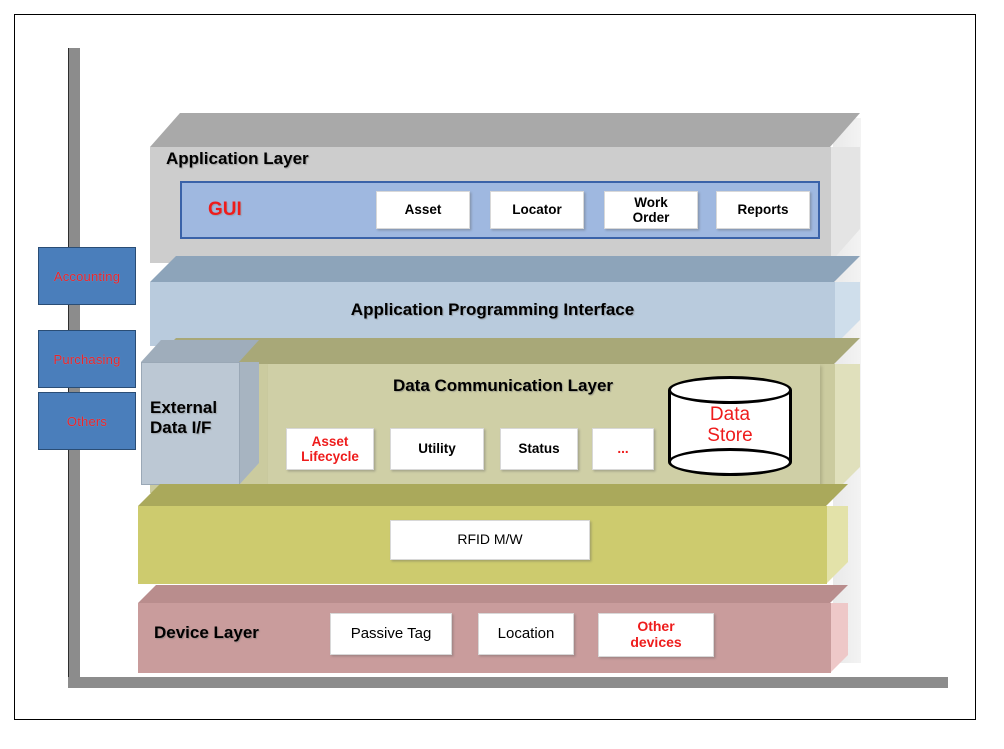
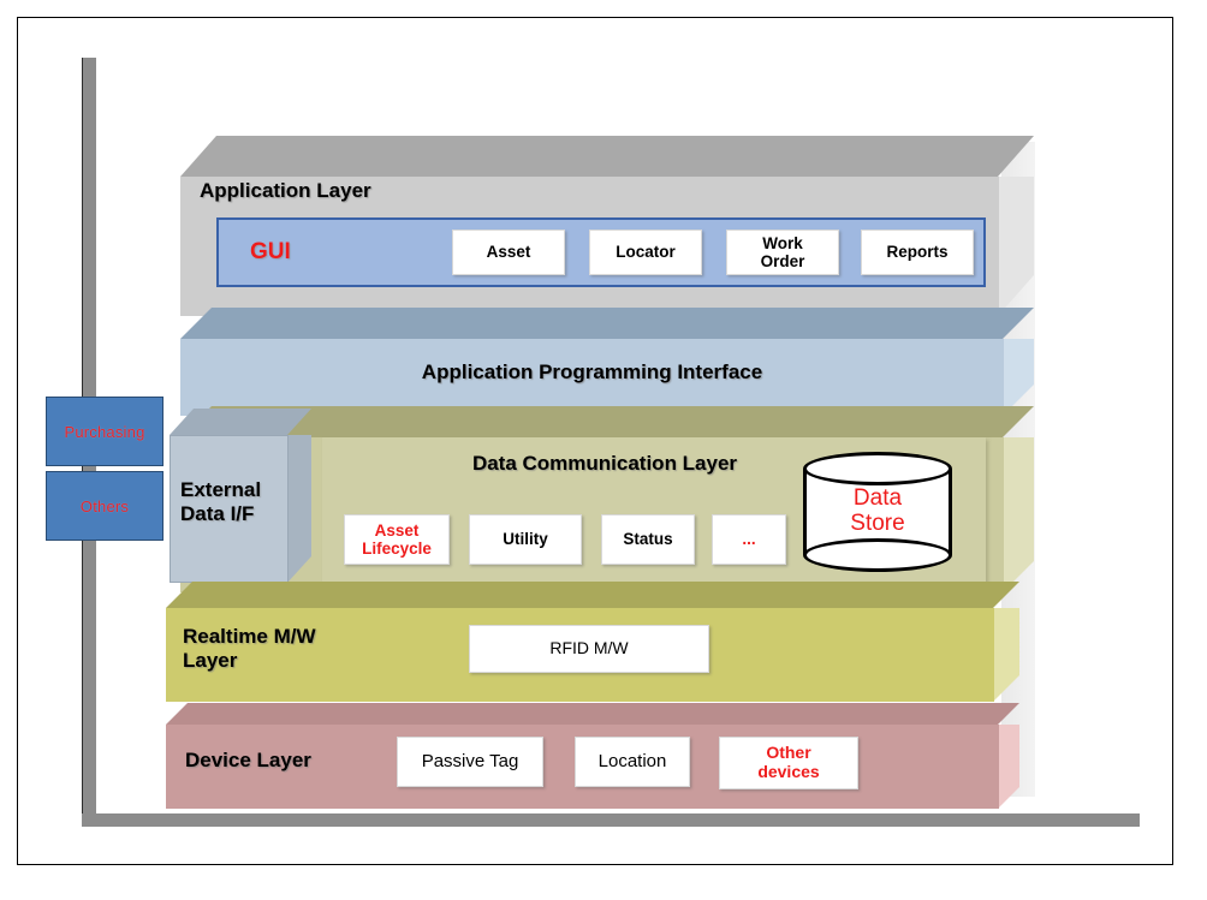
- Accounting
  Purchasing
  Others
  Application Layer
  GUI
  Asset
  Locator
  Work
  Order
  Reports
  Application Programming Interface
  Data Communication Layer
  Asset
  Lifecycle
  Utility
  Status
  ...
  Data
  Store
  External
  Data I/F
+ Realtime M/W
+ Layer
  RFID M/W
  Device Layer
  Passive Tag
  Location
  Other
  devices
